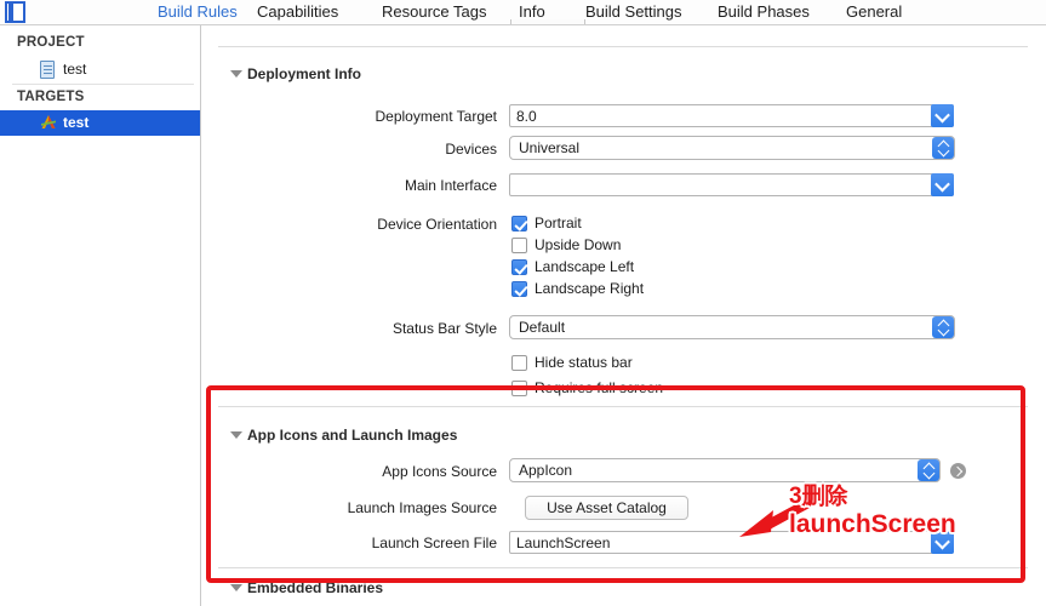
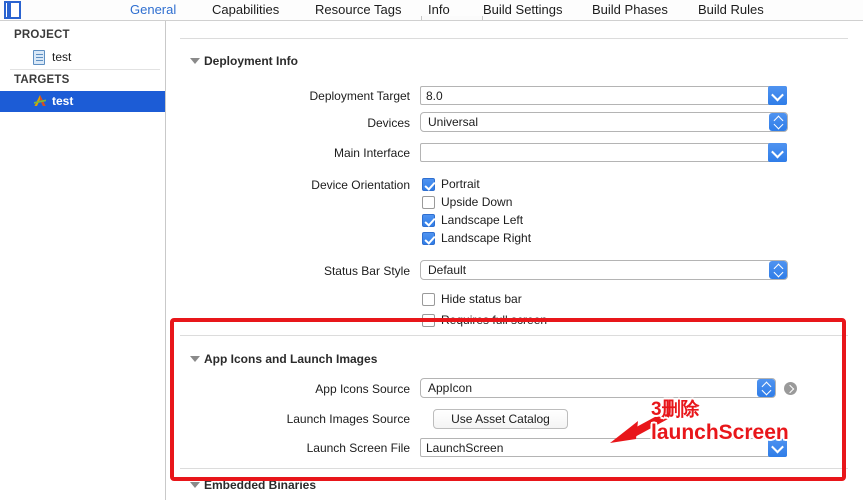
- Build Rules
+ General
  Capabilities
  Resource Tags
  Info
  Build Settings
  Build Phases
- General
+ Build Rules
  PROJECT
  test
  TARGETS
  test
  Deployment Info
  Deployment Target
  8.0
  Devices
  Universal
  Main Interface
  Device Orientation
  Portrait
  Upside Down
  Landscape Left
  Landscape Right
  Status Bar Style
  Default
  Hide status bar
  Requires full screen
  App Icons and Launch Images
  App Icons Source
  AppIcon
  Launch Images Source
  Use Asset Catalog
  Launch Screen File
  LaunchScreen
  Embedded Binaries
  3删除
  launchScreen
